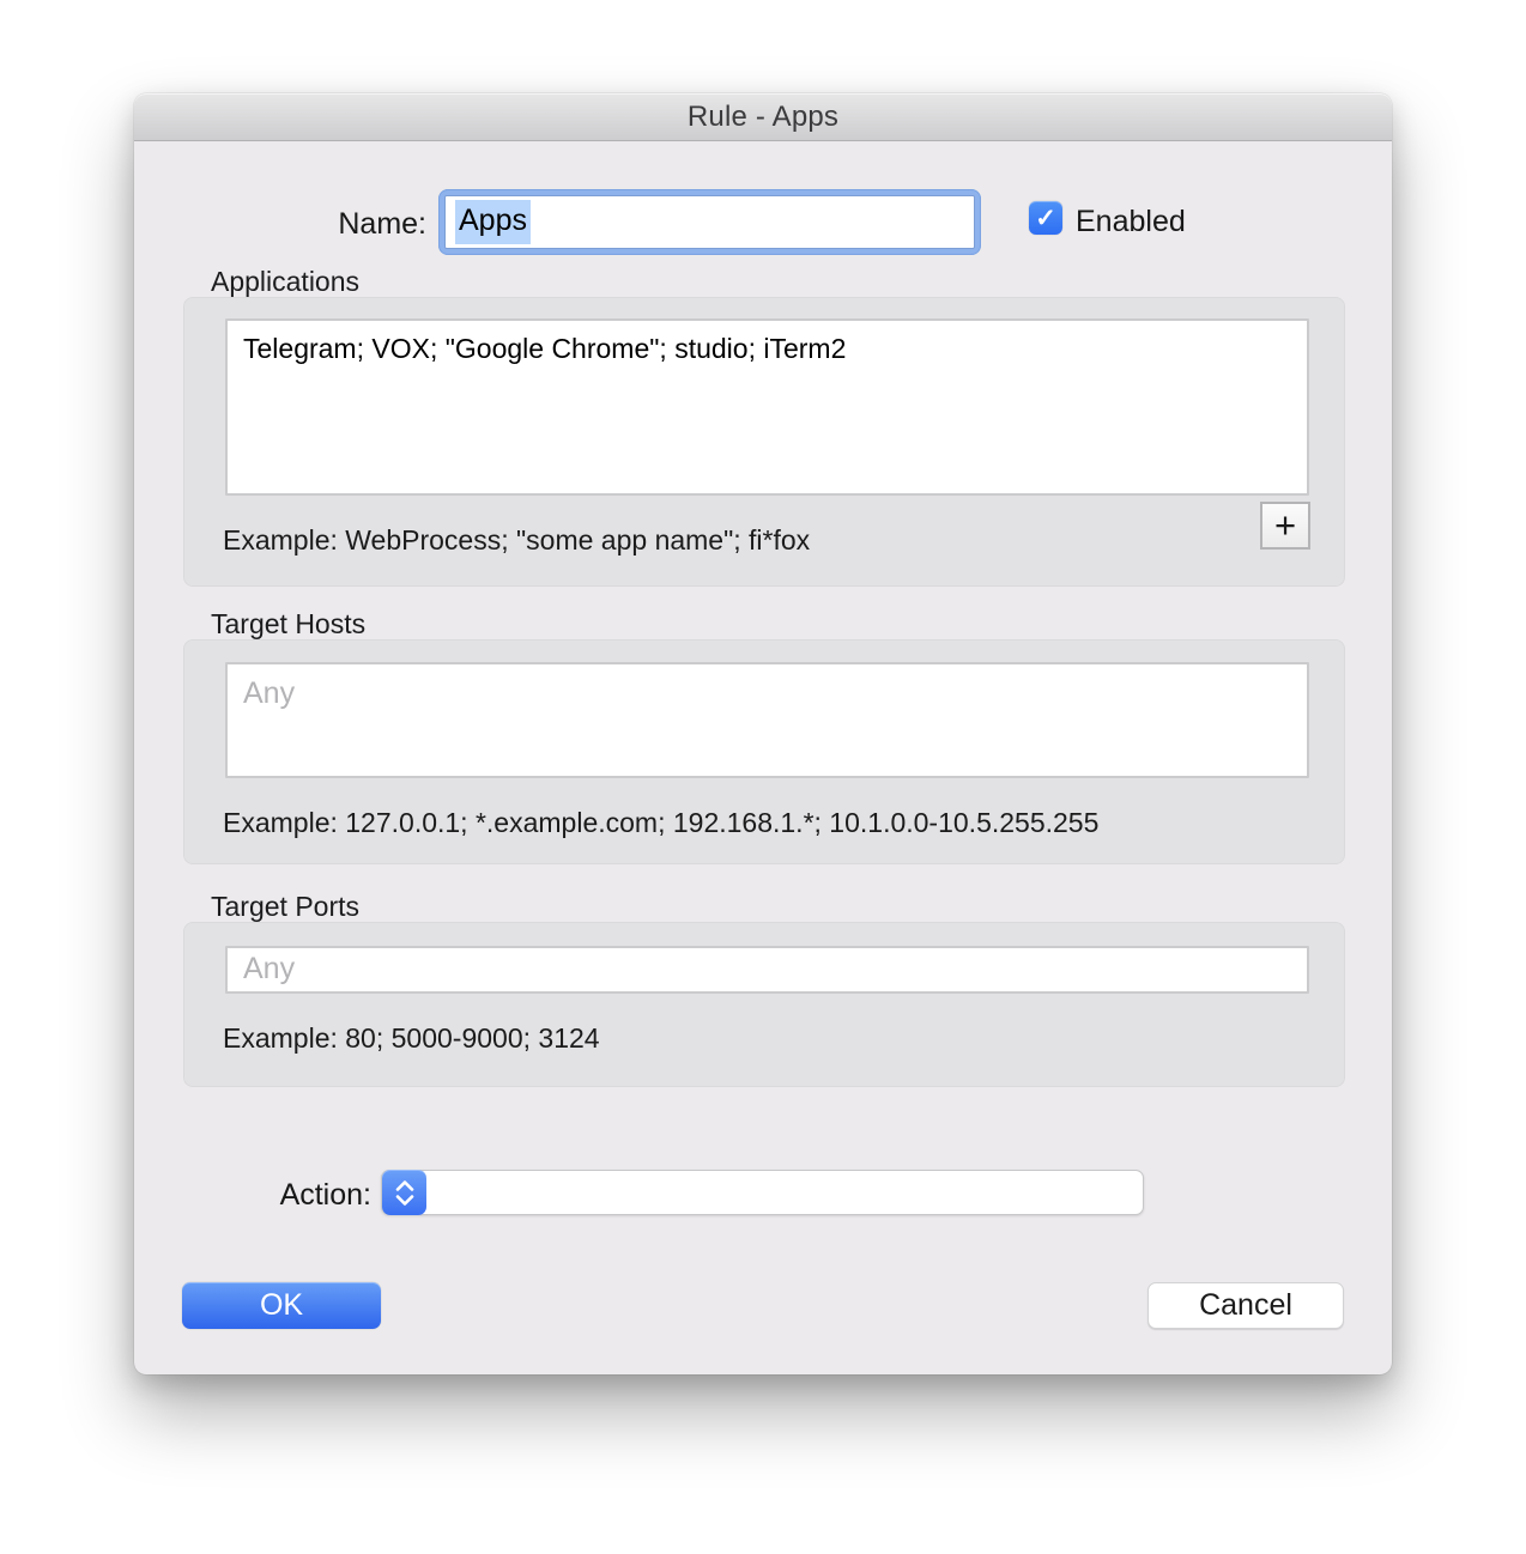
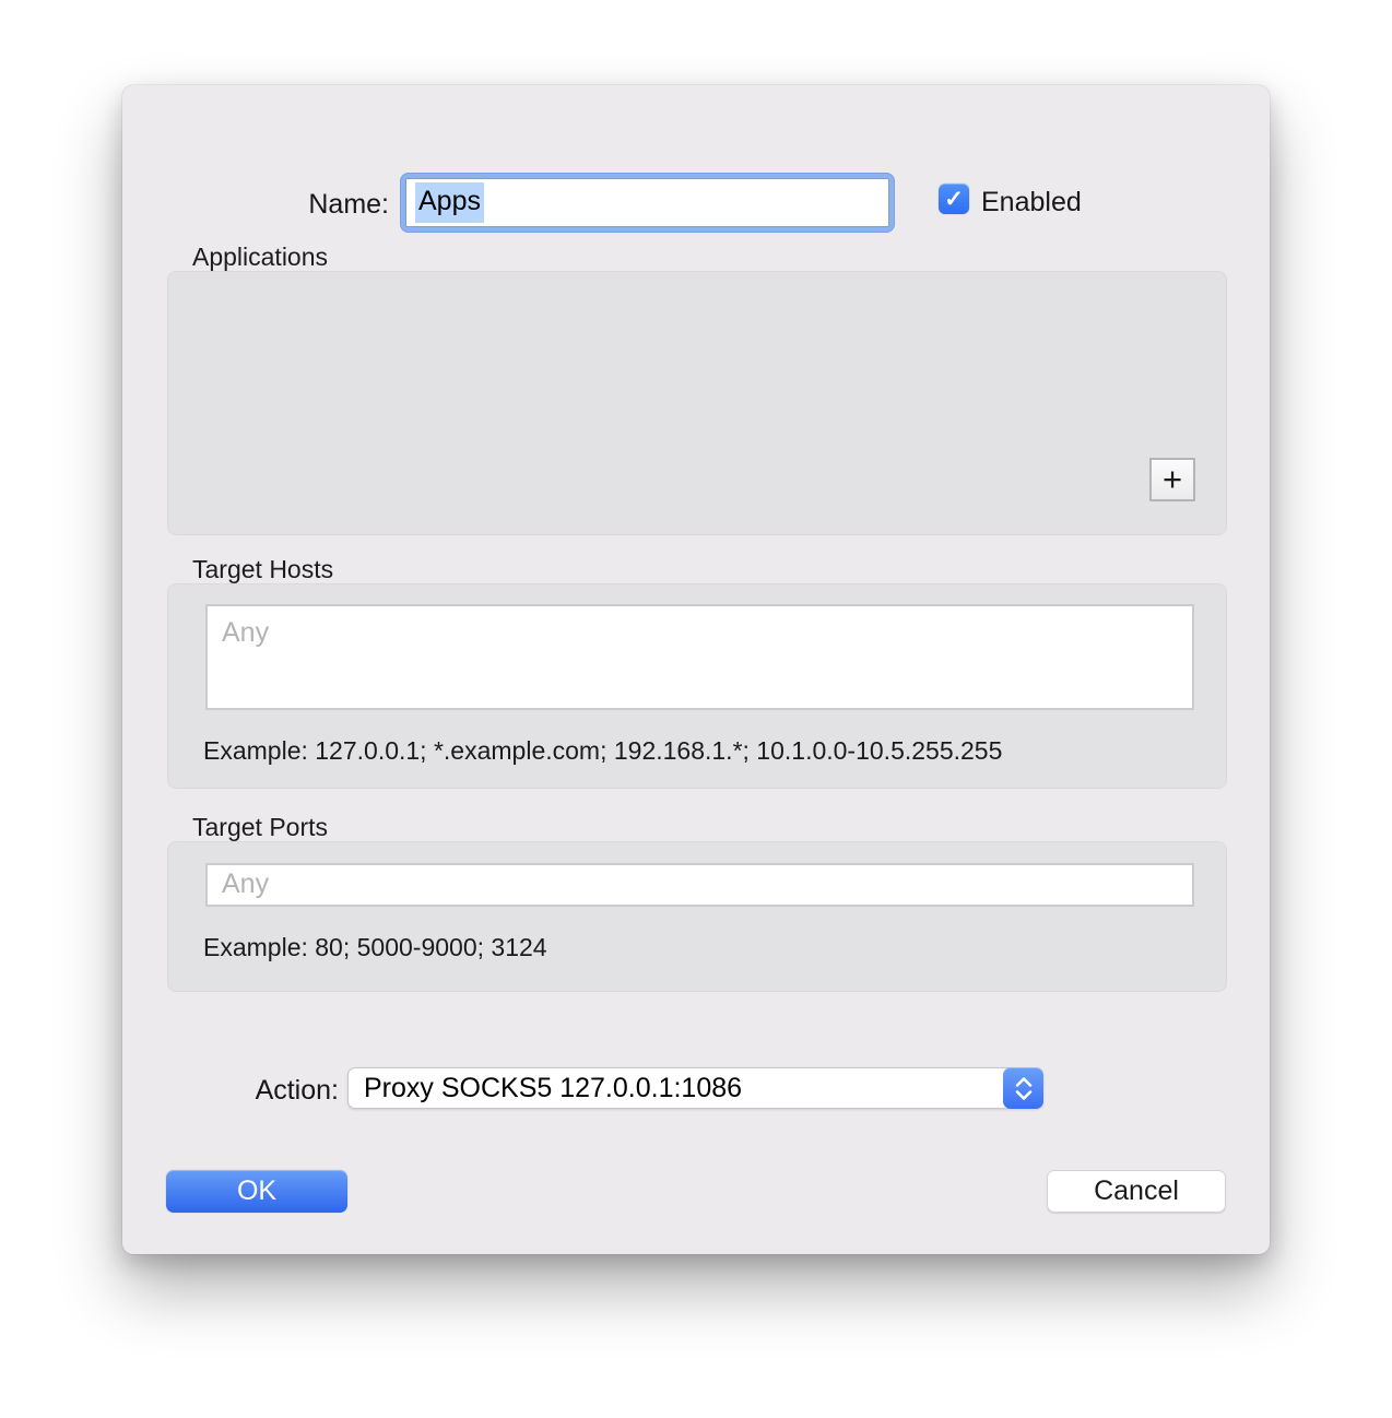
- Rule - Apps
  Name:
  Apps
  ✓
  Enabled
  Applications
- Telegram; VOX; "Google Chrome"; studio; iTerm2
- Example: WebProcess; "some app name"; fi*fox
  +
  Target Hosts
  Any
  Example: 127.0.0.1; *.example.com; 192.168.1.*; 10.1.0.0-10.5.255.255
  Target Ports
  Any
  Example: 80; 5000-9000; 3124
  Action:
+ Proxy SOCKS5 127.0.0.1:1086
  OK
  Cancel
